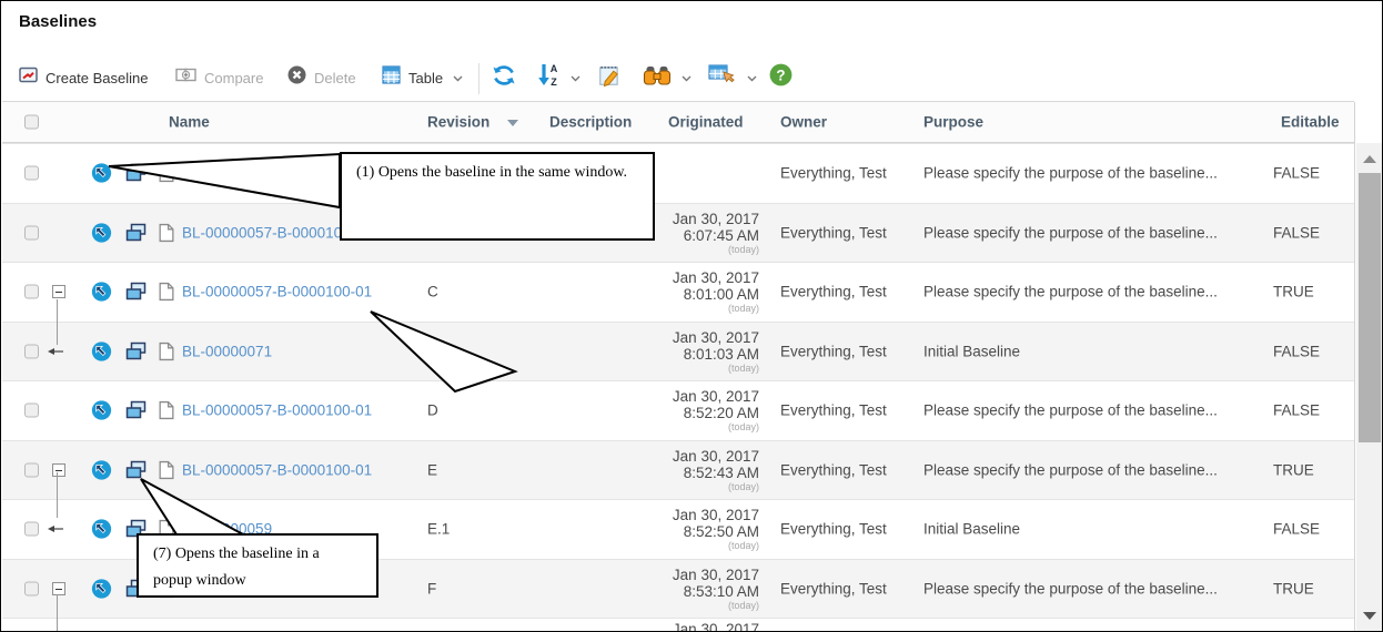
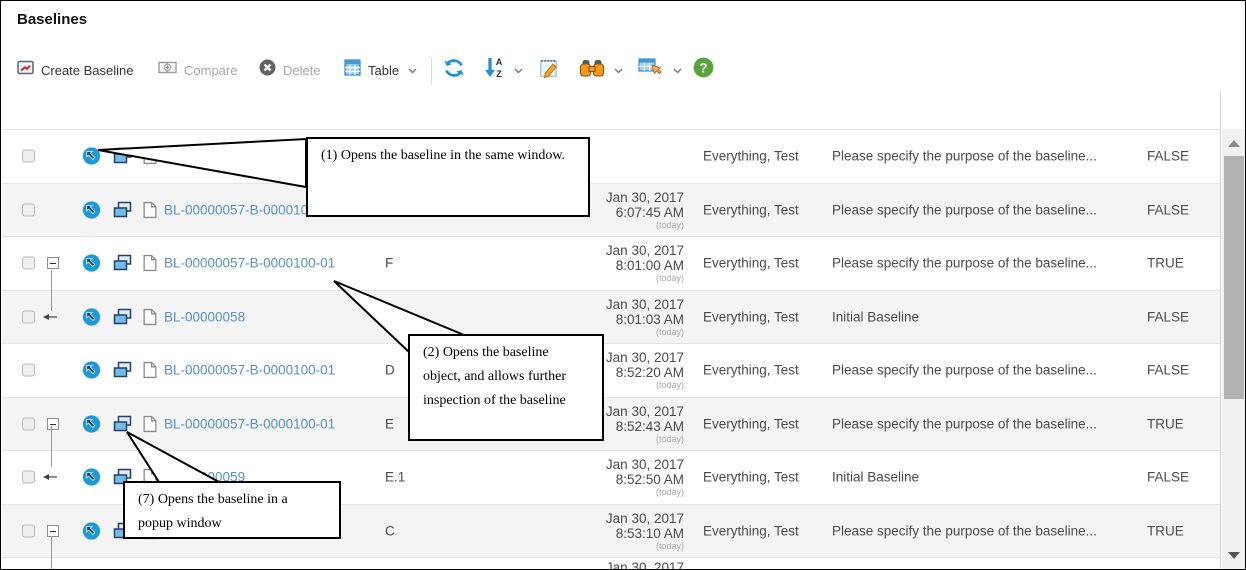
  Baselines
  Create Baseline
  Compare
  Delete
  Table
  A
  Z
  ?
- Name
- Revision
- Description
- Originated
- Owner
- Purpose
- Editable
  Everything, Test
  Please specify the purpose of the baseline...
  FALSE
  BL-00000057-B-000010
  Jan 30, 2017
  6:07:45 AM
  (today)
  Everything, Test
  Please specify the purpose of the baseline...
  FALSE
  BL-00000057-B-0000100-01
- C
+ F
  Jan 30, 2017
  8:01:00 AM
  (today)
  Everything, Test
  Please specify the purpose of the baseline...
  TRUE
- BL-00000071
+ BL-00000058
  Jan 30, 2017
  8:01:03 AM
  (today)
  Everything, Test
  Initial Baseline
  FALSE
  BL-00000057-B-0000100-01
  D
  Jan 30, 2017
  8:52:20 AM
  (today)
  Everything, Test
  Please specify the purpose of the baseline...
  FALSE
  BL-00000057-B-0000100-01
  E
  Jan 30, 2017
  8:52:43 AM
  (today)
  Everything, Test
  Please specify the purpose of the baseline...
  TRUE
  E.1
  Jan 30, 2017
  8:52:50 AM
  (today)
  Everything, Test
  Initial Baseline
  FALSE
- F
+ C
  Jan 30, 2017
  8:53:10 AM
  (today)
  Everything, Test
  Please specify the purpose of the baseline...
  TRUE
  Jan 30, 2017
  (1) Opens the baseline in the same window.
+ (2) Opens the baseline object, and allows further inspection of the baseline
  (7) Opens the baseline in a popup window
